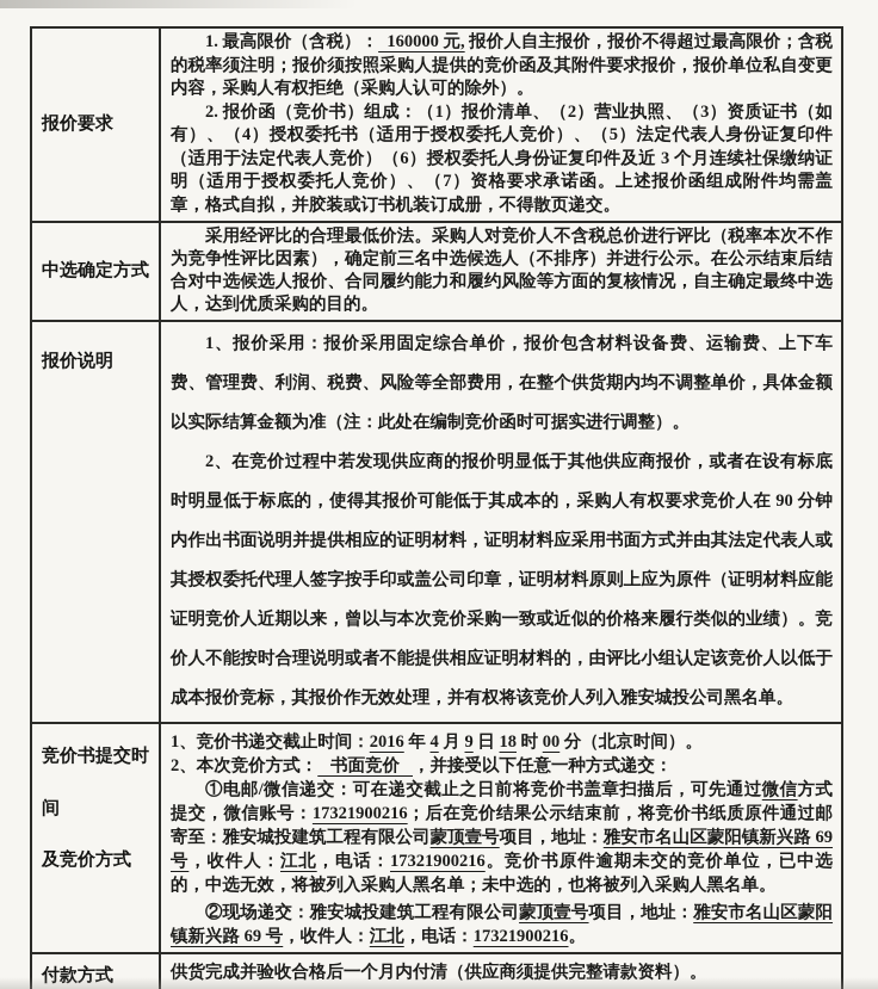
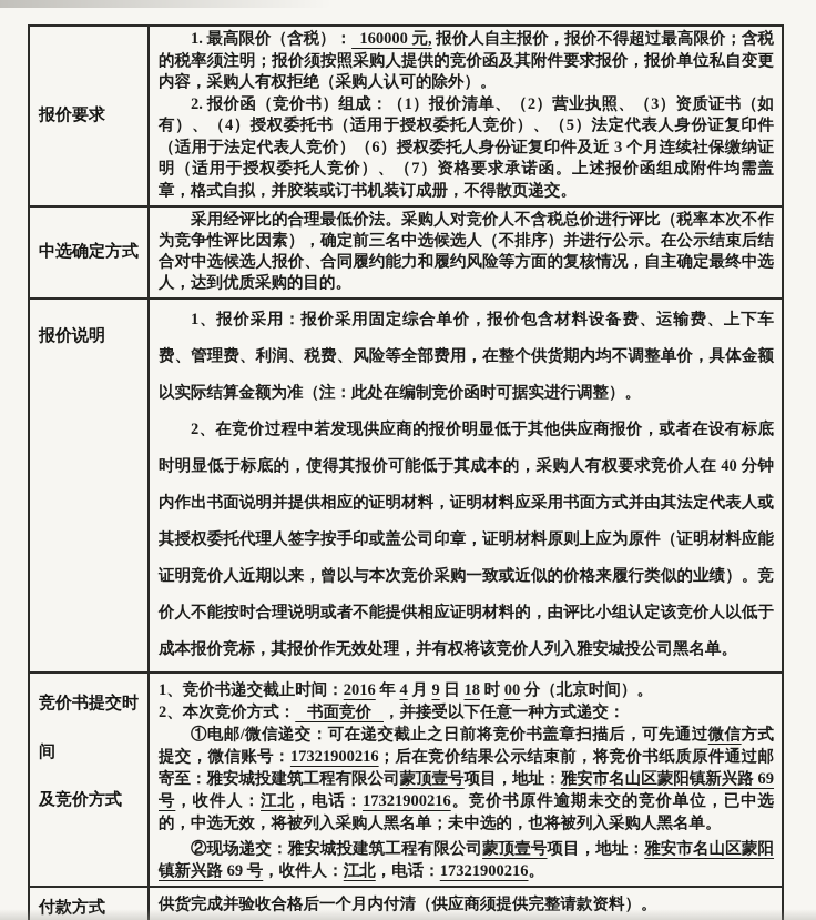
  报价要求	1. 最高限价（含税）： 160000 元, 报价人自主报价，报价不得超过最高限价；含税的税率须注明；报价须按照采购人提供的竞价函及其附件要求报价，报价单位私自变更内容，采购人有权拒绝（采购人认可的除外）。2. 报价函（竞价书）组成：（1）报价清单、（2）营业执照、（3）资质证书（如有）、（4）授权委托书（适用于授权委托人竞价）、（5）法定代表人身份证复印件（适用于法定代表人竞价）（6）授权委托人身份证复印件及近 3 个月连续社保缴纳证明（适用于授权委托人竞价）、（7）资格要求承诺函。上述报价函组成附件均需盖章，格式自拟，并胶装或订书机装订成册，不得散页递交。
  中选确定方式	采用经评比的合理最低价法。采购人对竞价人不含税总价进行评比（税率本次不作为竞争性评比因素），确定前三名中选候选人（不排序）并进行公示。在公示结束后结合对中选候选人报价、合同履约能力和履约风险等方面的复核情况，自主确定最终中选人，达到优质采购的目的。
- 报价说明	1、报价采用：报价采用固定综合单价，报价包含材料设备费、运输费、上下车费、管理费、利润、税费、风险等全部费用，在整个供货期内均不调整单价，具体金额以实际结算金额为准（注：此处在编制竞价函时可据实进行调整）。2、在竞价过程中若发现供应商的报价明显低于其他供应商报价，或者在设有标底时明显低于标底的，使得其报价可能低于其成本的，采购人有权要求竞价人在 90 分钟内作出书面说明并提供相应的证明材料，证明材料应采用书面方式并由其法定代表人或其授权委托代理人签字按手印或盖公司印章，证明材料原则上应为原件（证明材料应能证明竞价人近期以来，曾以与本次竞价采购一致或近似的价格来履行类似的业绩）。竞价人不能按时合理说明或者不能提供相应证明材料的，由评比小组认定该竞价人以低于成本报价竞标，其报价作无效处理，并有权将该竞价人列入雅安城投公司黑名单。
+ 报价说明	1、报价采用：报价采用固定综合单价，报价包含材料设备费、运输费、上下车费、管理费、利润、税费、风险等全部费用，在整个供货期内均不调整单价，具体金额以实际结算金额为准（注：此处在编制竞价函时可据实进行调整）。2、在竞价过程中若发现供应商的报价明显低于其他供应商报价，或者在设有标底时明显低于标底的，使得其报价可能低于其成本的，采购人有权要求竞价人在 40 分钟内作出书面说明并提供相应的证明材料，证明材料应采用书面方式并由其法定代表人或其授权委托代理人签字按手印或盖公司印章，证明材料原则上应为原件（证明材料应能证明竞价人近期以来，曾以与本次竞价采购一致或近似的价格来履行类似的业绩）。竞价人不能按时合理说明或者不能提供相应证明材料的，由评比小组认定该竞价人以低于成本报价竞标，其报价作无效处理，并有权将该竞价人列入雅安城投公司黑名单。
  竞价书提交时间 及竞价方式	1、竞价书递交截止时间：2016 年 4 月 9 日 18 时 00 分（北京时间）。2、本次竞价方式： 书面竞价 ，并接受以下任意一种方式递交：①电邮/微信递交：可在递交截止之日前将竞价书盖章扫描后，可先通过微信方式提交，微信账号：17321900216；后在竞价结果公示结束前，将竞价书纸质原件通过邮寄至：雅安城投建筑工程有限公司蒙顶壹号项目，地址：雅安市名山区蒙阳镇新兴路 69 号，收件人：江北，电话：17321900216。竞价书原件逾期未交的竞价单位，已中选的，中选无效，将被列入采购人黑名单；未中选的，也将被列入采购人黑名单。②现场递交：雅安城投建筑工程有限公司蒙顶壹号项目，地址：雅安市名山区蒙阳镇新兴路 69 号，收件人：江北，电话：17321900216。
  付款方式	供货完成并验收合格后一个月内付清（供应商须提供完整请款资料）。
